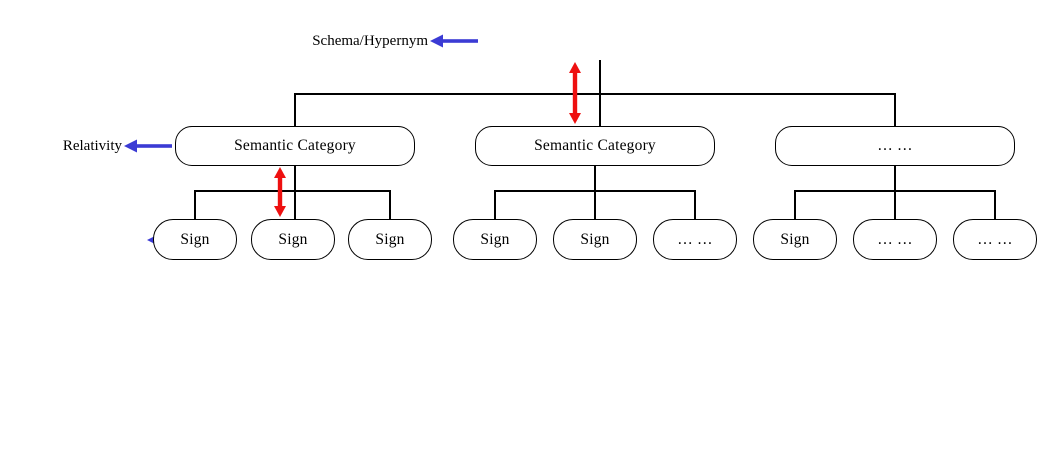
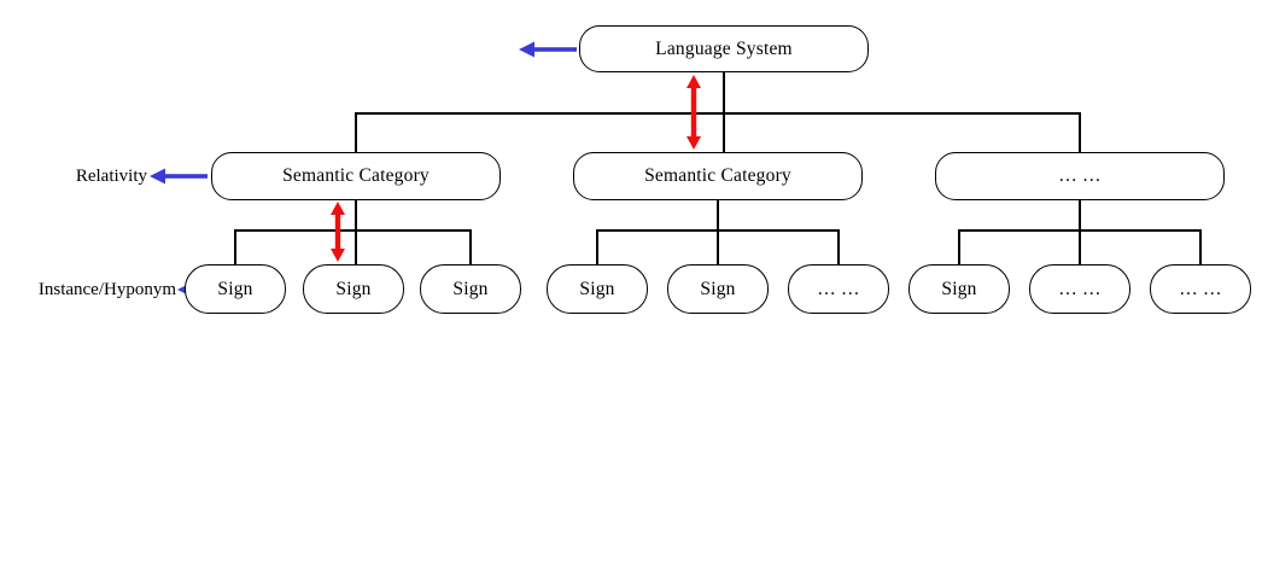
- Schema/Hypernym
  Relativity
+ Instance/Hyponym
+ Language System
  Semantic Category
  Semantic Category
  … …
  Sign
  Sign
  Sign
  Sign
  Sign
  … …
  Sign
  … …
  … …
